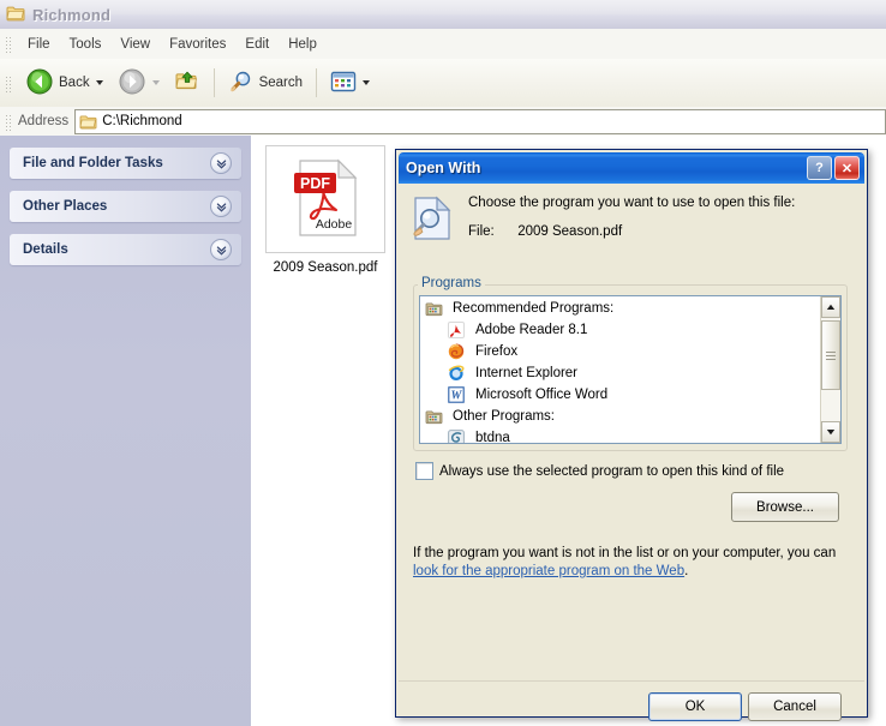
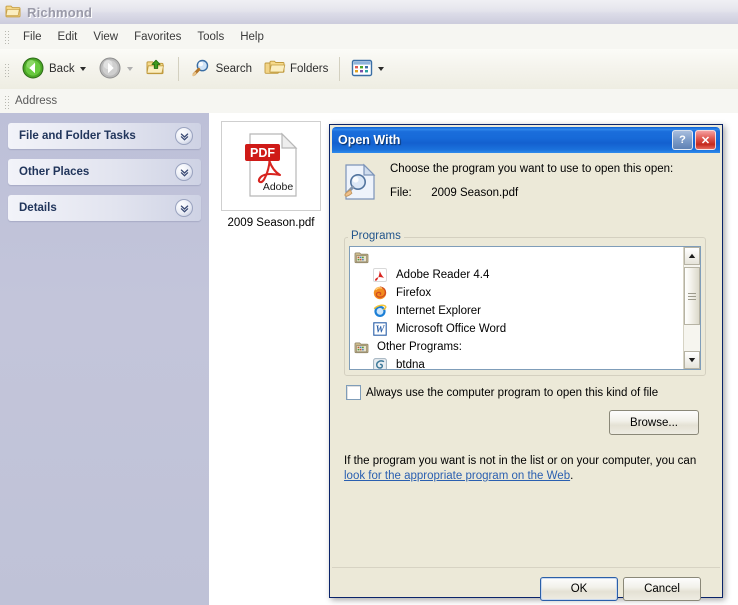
  Richmond
  File
- Tools
+ Edit
  View
  Favorites
- Edit
+ Tools
  Help
  Back
  Search
+ Folders
  Address
- C:\Richmond
  File and Folder Tasks
  Other Places
  Details
  PDF
  Adobe
  2009 Season.pdf
  Open With
  ?
  ✕
- Choose the program you want to use to open this file:
+ Choose the program you want to use to open this open:
  File: 2009 Season.pdf
  Programs
- Recommended Programs:
- Adobe Reader 8.1
+ Adobe Reader 4.4
  Firefox
  Internet Explorer
  W
  Microsoft Office Word
  Other Programs:
  btdna
- Always use the selected program to open this kind of file
+ Always use the computer program to open this kind of file
  Browse...
  If the program you want is not in the list or on your computer, you can look for the appropriate program on the Web.
  OK
  Cancel
